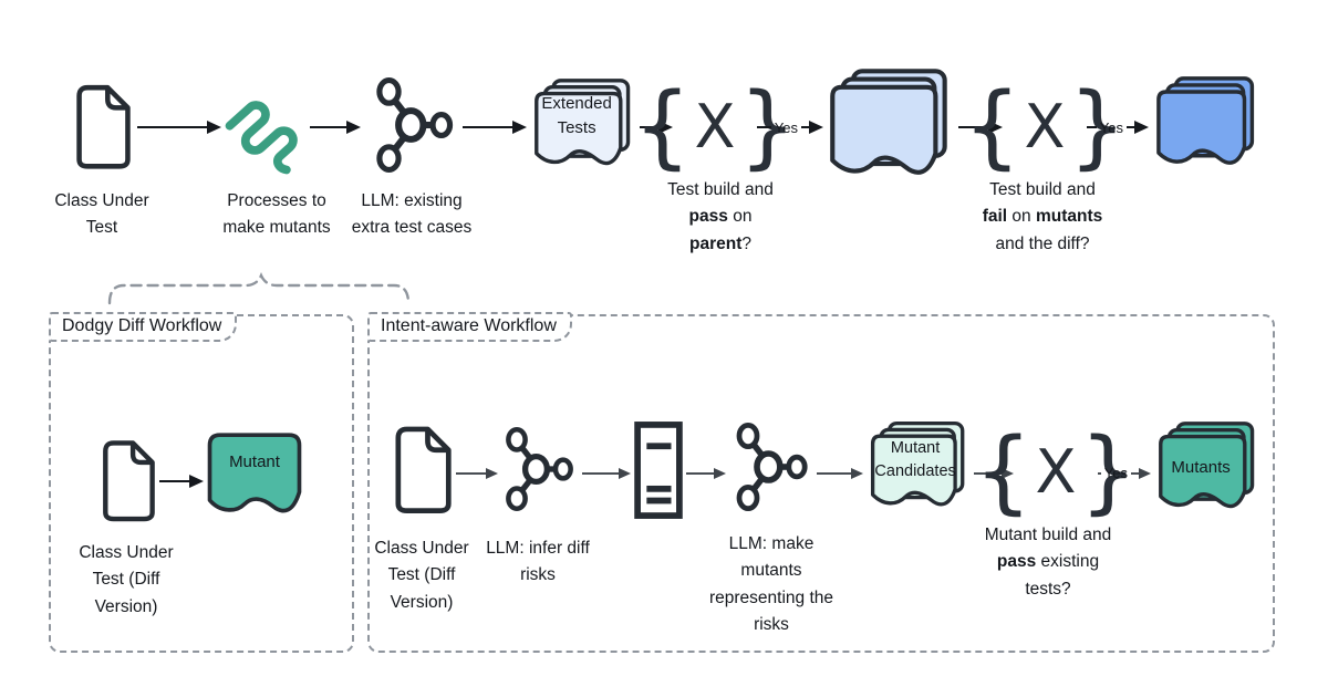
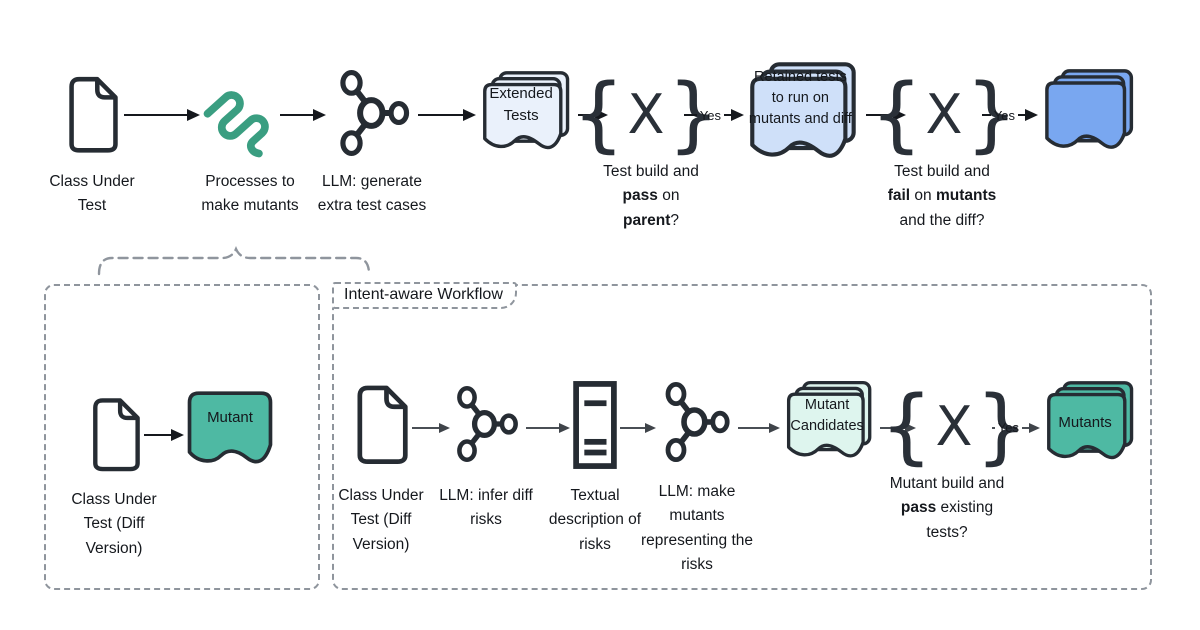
  Class Under Test
  Processes to make mutants
- LLM: existing extra test cases
+ LLM: generate extra test cases
  Extended Tests
  {
  X
  Test build and pass on parent?
  Yes
+ Retained tests to run on mutants and diff
  {
  X
  }
  Test build and fail on mutants and the diff?
  Yes
- Dodgy Diff Workflow
  Class Under Test (Diff Version)
  Mutant
  Intent-aware Workflow
  Class Under Test (Diff Version)
  LLM: infer diff risks
+ Textual description of risks
  LLM: make mutants representing the risks
  Mutant Candidates
  {
  X
  }
  Mutant build and pass existing tests?
  Yes
  Mutants
